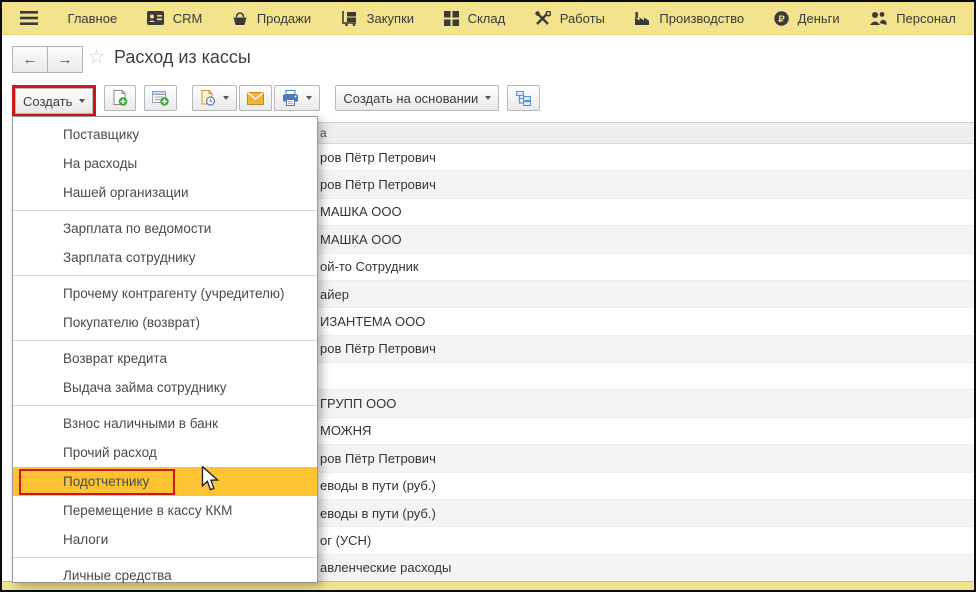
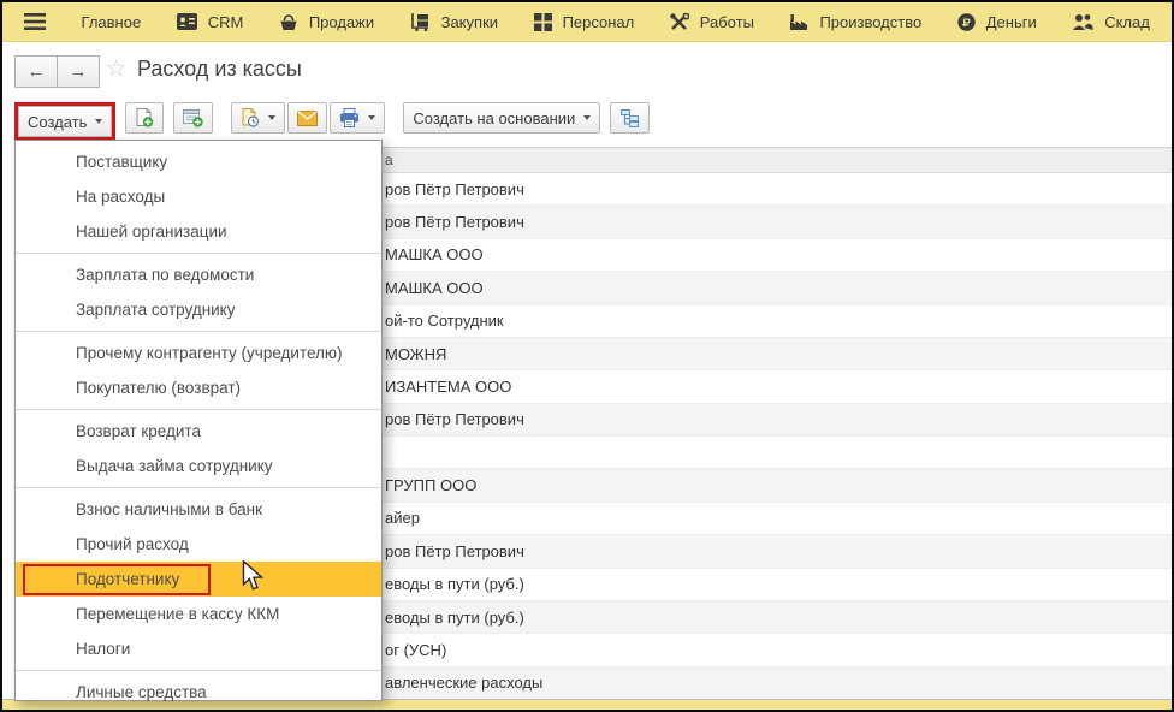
  Главное
  CRM
  Продажи
  Закупки
- Склад
+ Персонал
  Работы
  Производство
  P
  Деньги
- Персонал
+ Склад
  ←
  →
  ☆
  Расход из кассы
  Создать
  Создать на основании
  а
  ров Пётр Петрович
  ров Пётр Петрович
  МАШКА ООО
  МАШКА ООО
  ой-то Сотрудник
- айер
+ МОЖНЯ
  ИЗАНТЕМА ООО
  ров Пётр Петрович
  ГРУПП ООО
- МОЖНЯ
+ айер
  ров Пётр Петрович
  еводы в пути (руб.)
  еводы в пути (руб.)
  ог (УСН)
  авленческие расходы
  Поставщику
  На расходы
  Нашей организации
  Зарплата по ведомости
  Зарплата сотруднику
  Прочему контрагенту (учредителю)
  Покупателю (возврат)
  Возврат кредита
  Выдача займа сотруднику
  Взнос наличными в банк
  Прочий расход
  Подотчетнику
  Перемещение в кассу ККМ
  Налоги
  Личные средства
